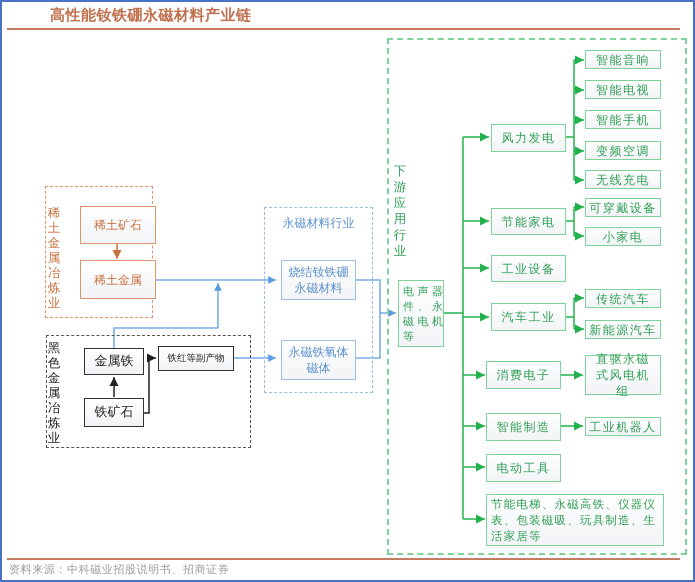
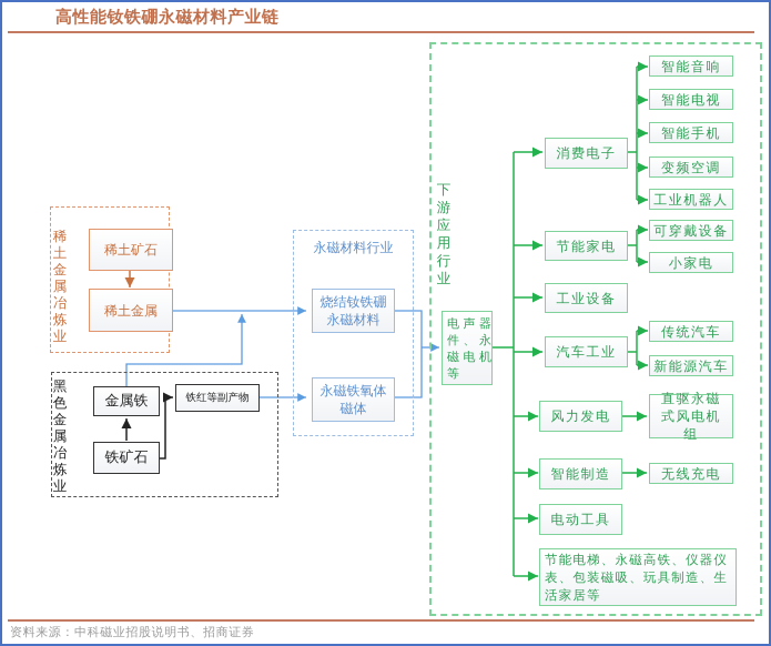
  高性能钕铁硼永磁材料产业链
  资料来源：中科磁业招股说明书、招商证券
  稀土金属冶炼业
  稀土矿石
  稀土金属
  黑色金属冶炼业
  金属铁
  铁矿石
  铁红等副产物
  永磁材料行业
  烧结钕铁硼永磁材料
  永磁铁氧体磁体
  下游应用行业
  电 声 器
  件 、 永
  磁 电 机
  等
- 风力发电
+ 消费电子
  节能家电
  工业设备
  汽车工业
- 消费电子
+ 风力发电
  智能制造
  电动工具
  节能电梯、永磁高铁、仪器仪表、包装磁吸、玩具制造、生活家居等
  智能音响
  智能电视
  智能手机
  变频空调
- 无线充电
+ 工业机器人
  可穿戴设备
  小家电
  传统汽车
  新能源汽车
  直驱永磁式风电机组
- 工业机器人
+ 无线充电
